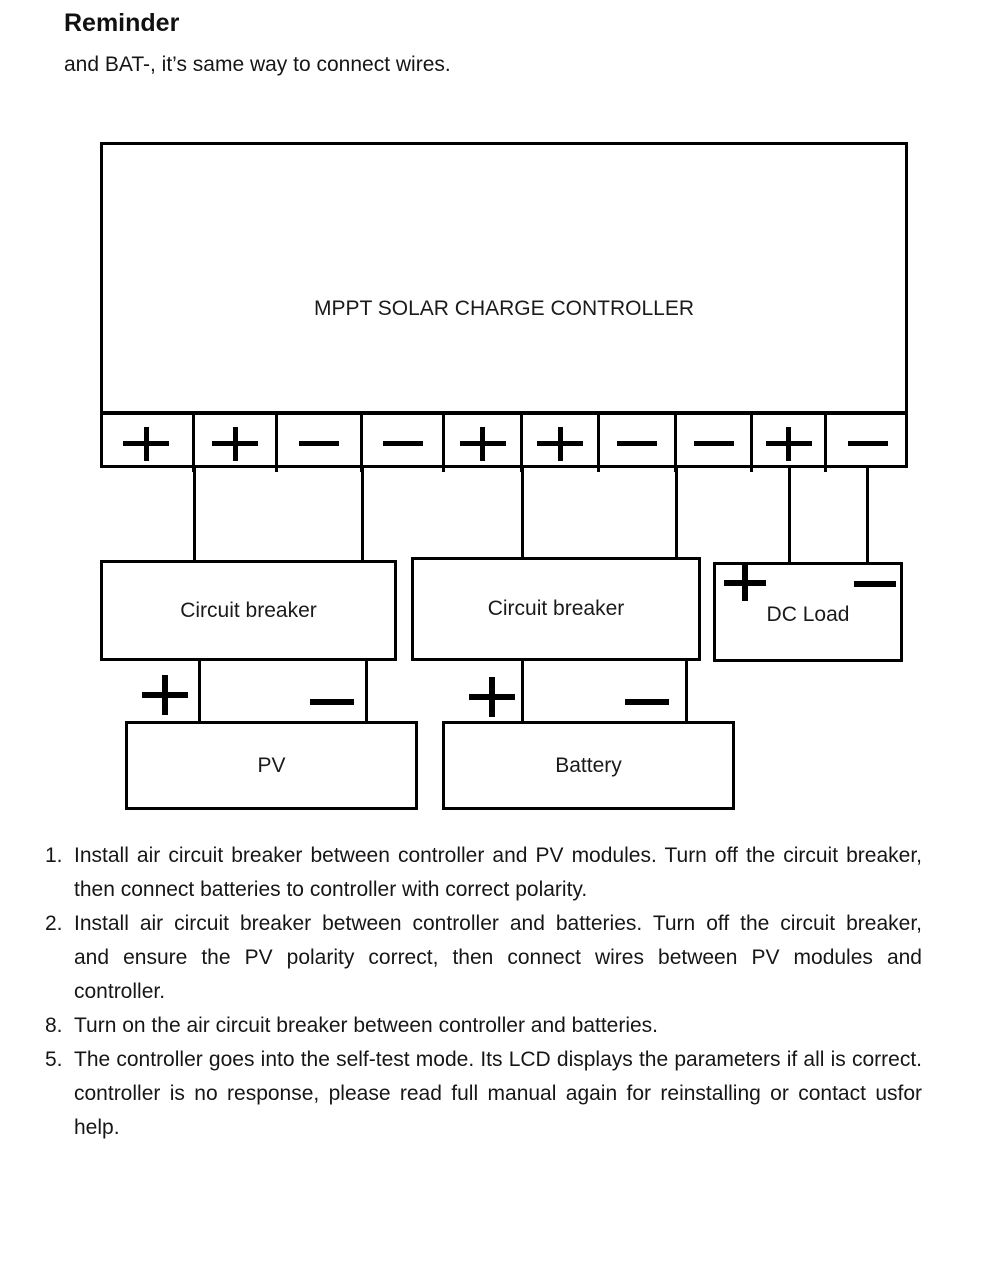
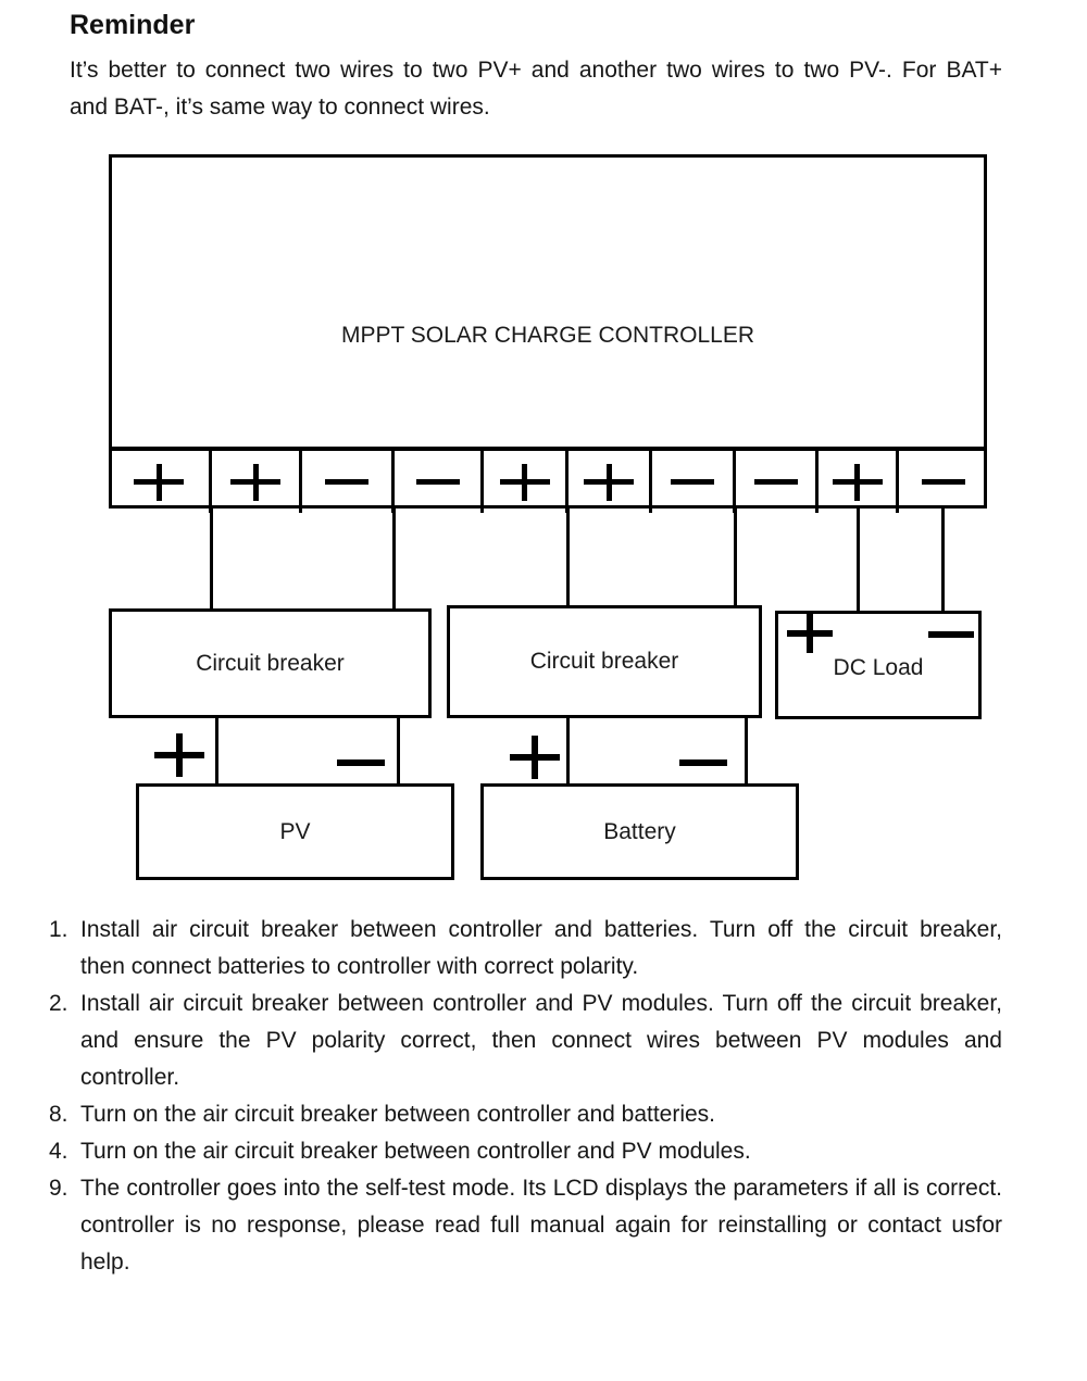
  Reminder
+ It’s better to connect two wires to two PV+ and another two wires to two PV-. For BAT+
  and BAT-, it’s same way to connect wires.
  MPPT SOLAR CHARGE CONTROLLER
  Circuit breaker
  Circuit breaker
  DC Load
  PV
  Battery
  1.
- Install air circuit breaker between controller and PV modules. Turn off the circuit breaker,
+ Install air circuit breaker between controller and batteries. Turn off the circuit breaker,
  then connect batteries to controller with correct polarity.
  2.
- Install air circuit breaker between controller and batteries. Turn off the circuit breaker,
+ Install air circuit breaker between controller and PV modules. Turn off the circuit breaker,
  and ensure the PV polarity correct, then connect wires between PV modules and
  controller.
  8.
  Turn on the air circuit breaker between controller and batteries.
+ 4.
+ Turn on the air circuit breaker between controller and PV modules.
- 5.
+ 9.
  The controller goes into the self-test mode. Its LCD displays the parameters if all is correct.
  controller is no response, please read full manual again for reinstalling or contact usfor
  help.
